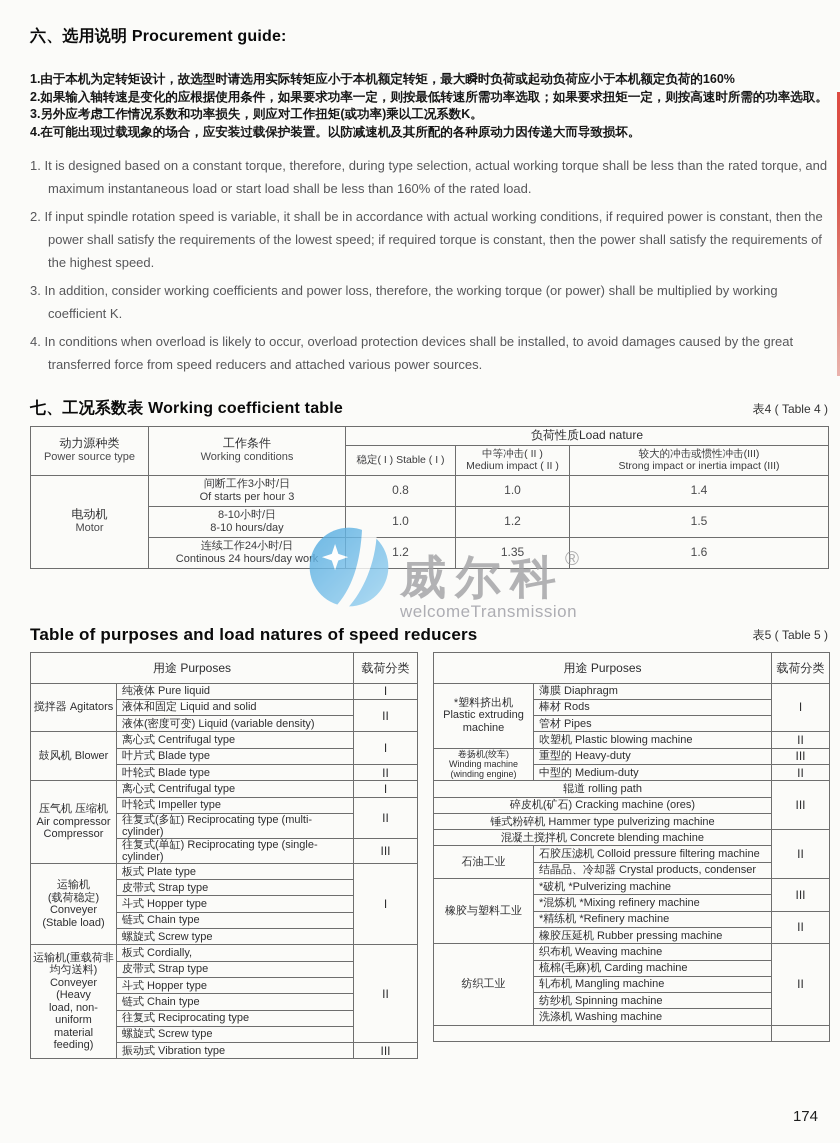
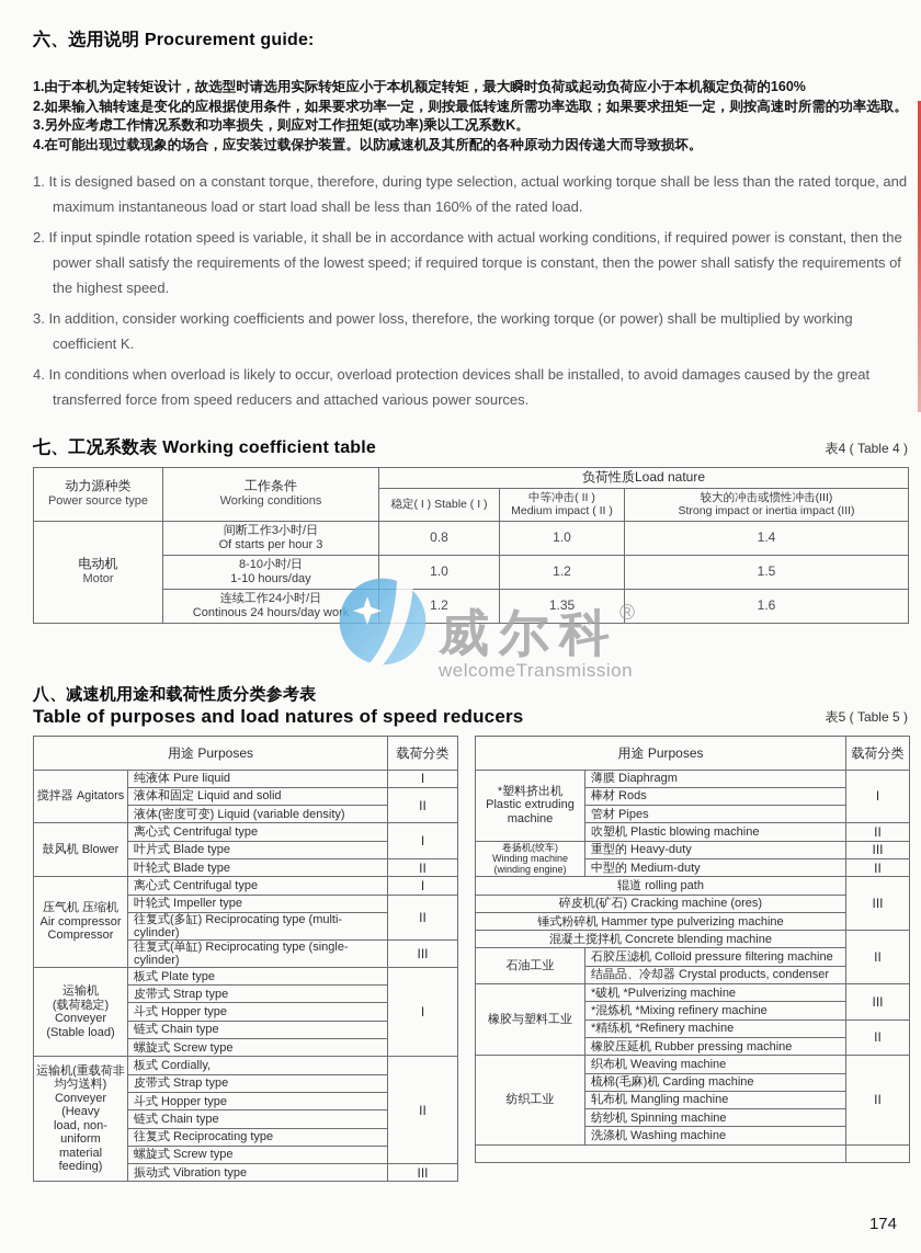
  六、选用说明 Procurement guide:
  1.由于本机为定转矩设计，故选型时请选用实际转矩应小于本机额定转矩，最大瞬时负荷或起动负荷应小于本机额定负荷的160%
  2.如果输入轴转速是变化的应根据使用条件，如果要求功率一定，则按最低转速所需功率选取；如果要求扭矩一定，则按高速时所需的功率选取。
  3.另外应考虑工作情况系数和功率损失，则应对工作扭矩(或功率)乘以工况系数K。
  4.在可能出现过载现象的场合，应安装过载保护装置。以防减速机及其所配的各种原动力因传递大而导致损坏。
  1. It is designed based on a constant torque, therefore, during type selection, actual working torque shall be less than the rated torque, and maximum instantaneous load or start load shall be less than 160% of the rated load.
  2. If input spindle rotation speed is variable, it shall be in accordance with actual working conditions, if required power is constant, then the power shall satisfy the requirements of the lowest speed; if required torque is constant, then the power shall satisfy the requirements of the highest speed.
  3. In addition, consider working coefficients and power loss, therefore, the working torque (or power) shall be multiplied by working coefficient K.
  4. In conditions when overload is likely to occur, overload protection devices shall be installed, to avoid damages caused by the great transferred force from speed reducers and attached various power sources.
  七、工况系数表 Working coefficient table
  表4 ( Table 4 )
  动力源种类Power source type	工作条件Working conditions	负荷性质Load nature
  稳定( I ) Stable ( I )	中等冲击( II )Medium impact ( II )	较大的冲击或惯性冲击(III)Strong impact or inertia impact (III)
  电动机Motor	间断工作3小时/日Of starts per hour 3	0.8	1.0	1.4
- 8-10小时/日8-10 hours/day	1.0	1.2	1.5
+ 8-10小时/日1-10 hours/day	1.0	1.2	1.5
  连续工作24小时/日Continous 24 hours/day work	1.2	1.35	1.6
+ 八、减速机用途和载荷性质分类参考表
  Table of purposes and load natures of speed reducers
  表5 ( Table 5 )
  用途 Purposes	载荷分类
  搅拌器 Agitators	纯液体 Pure liquid	I
  液体和固定 Liquid and solid	II
  液体(密度可变) Liquid (variable density)
  鼓风机 Blower	离心式 Centrifugal type	I
  叶片式 Blade type
  叶轮式 Blade type	II
  压气机 压缩机Air compressorCompressor	离心式 Centrifugal type	I
  叶轮式 Impeller type	II
  往复式(多缸) Reciprocating type (multi-cylinder)
  往复式(单缸) Reciprocating type (single-cylinder)	III
  运输机(载荷稳定)Conveyer(Stable load)	板式 Plate type	I
  皮带式 Strap type
  斗式 Hopper type
  链式 Chain type
  螺旋式 Screw type
  运输机(重载荷非均匀送料)Conveyer (Heavyload, non-uniformmaterial feeding)	板式 Cordially,	II
  皮带式 Strap type
  斗式 Hopper type
  链式 Chain type
  往复式 Reciprocating type
  螺旋式 Screw type
  振动式 Vibration type	III
  用途 Purposes	载荷分类
  *塑料挤出机Plastic extrudingmachine	薄膜 Diaphragm	I
  棒材 Rods
  管材 Pipes
  吹塑机 Plastic blowing machine	II
  卷扬机(绞车)Winding machine(winding engine)	重型的 Heavy-duty	III
  中型的 Medium-duty	II
  辊道 rolling path	III
  碎皮机(矿石) Cracking machine (ores)
  锤式粉碎机 Hammer type pulverizing machine
  混凝土搅拌机 Concrete blending machine	II
  石油工业	石胶压滤机 Colloid pressure filtering machine
  结晶品、冷却器 Crystal products, condenser
  橡胶与塑料工业	*破机 *Pulverizing machine	III
  *混炼机 *Mixing refinery machine
  *精练机 *Refinery machine	II
  橡胶压延机 Rubber pressing machine
  纺织工业	织布机 Weaving machine	II
  梳棉(毛麻)机 Carding machine
  轧布机 Mangling machine
  纺纱机 Spinning machine
  洗涤机 Washing machine
  威尔科®
  welcomeTransmission
  174
